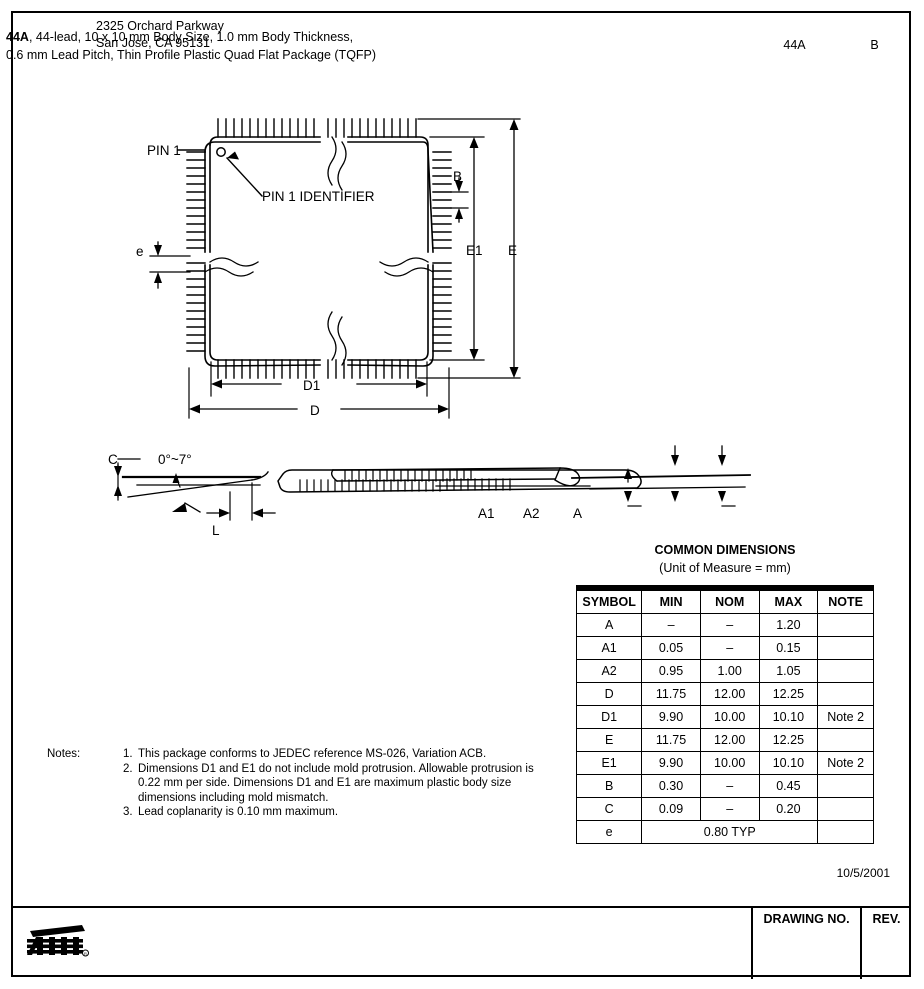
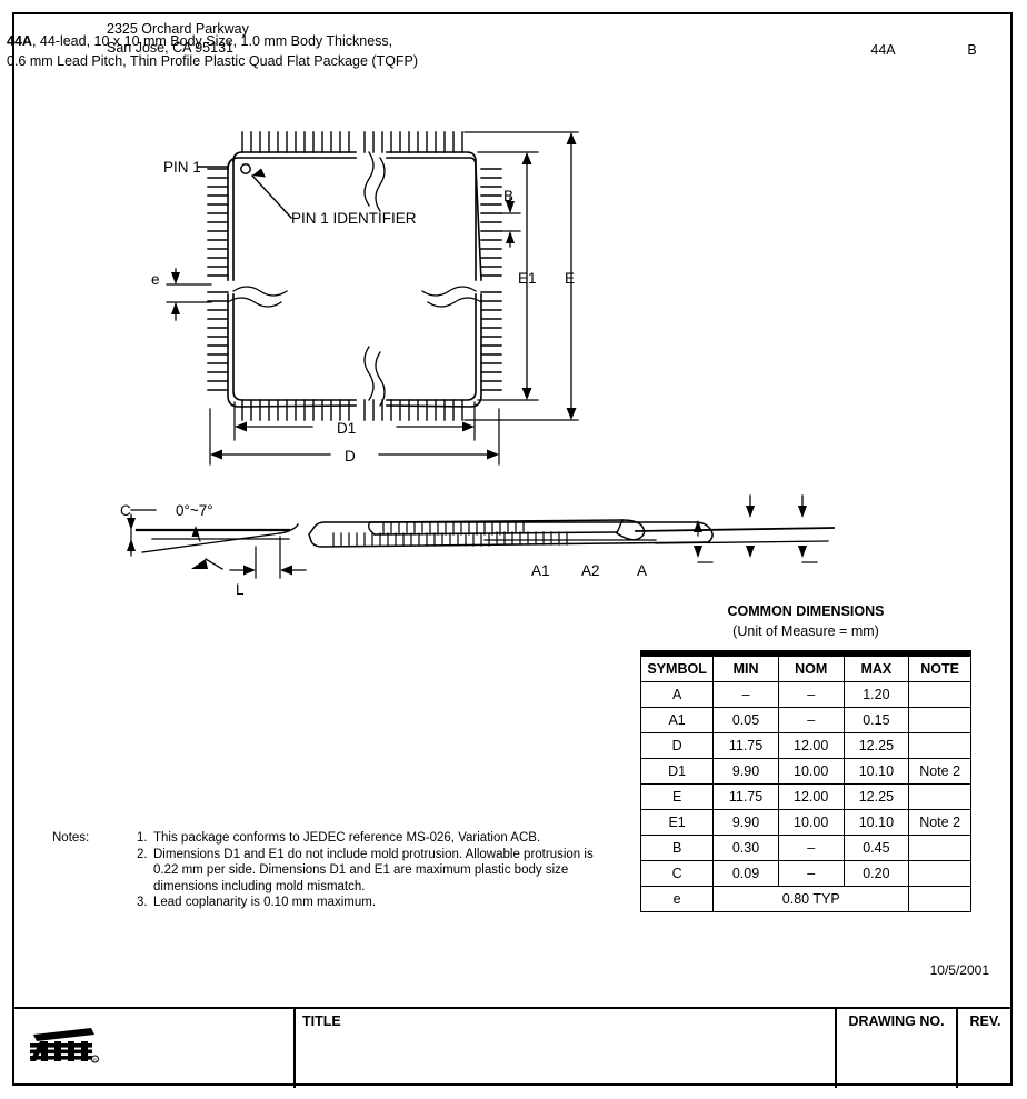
  PIN 1
  PIN 1 IDENTIFIER
  B
  E1
  E
  e
  D1
  D
  C
  0°~7°
  L
  A1
  A2
  A
  COMMON DIMENSIONS
  (Unit of Measure = mm)
  SYMBOL	MIN	NOM	MAX	NOTE
  A	–	–	1.20
  A1	0.05	–	0.15
- A2	0.95	1.00	1.05
  D	11.75	12.00	12.25
  D1	9.90	10.00	10.10	Note 2
  E	11.75	12.00	12.25
  E1	9.90	10.00	10.10	Note 2
  B	0.30	–	0.45
  C	0.09	–	0.20
  e	0.80 TYP
  Notes:
  1.
  This package conforms to JEDEC reference MS-026, Variation ACB.
  2.
  Dimensions D1 and E1 do not include mold protrusion. Allowable protrusion is 0.22 mm per side. Dimensions D1 and E1 are maximum plastic body size dimensions including mold mismatch.
  3.
  Lead coplanarity is 0.10 mm maximum.
  10/5/2001
+ TITLE
  DRAWING NO.
  REV.
  2325 Orchard Parkway
  San Jose, CA 95131
  44A, 44-lead, 10 x 10 mm Body Size, 1.0 mm Body Thickness,
  0.6 mm Lead Pitch, Thin Profile Plastic Quad Flat Package (TQFP)
  44A
  B
